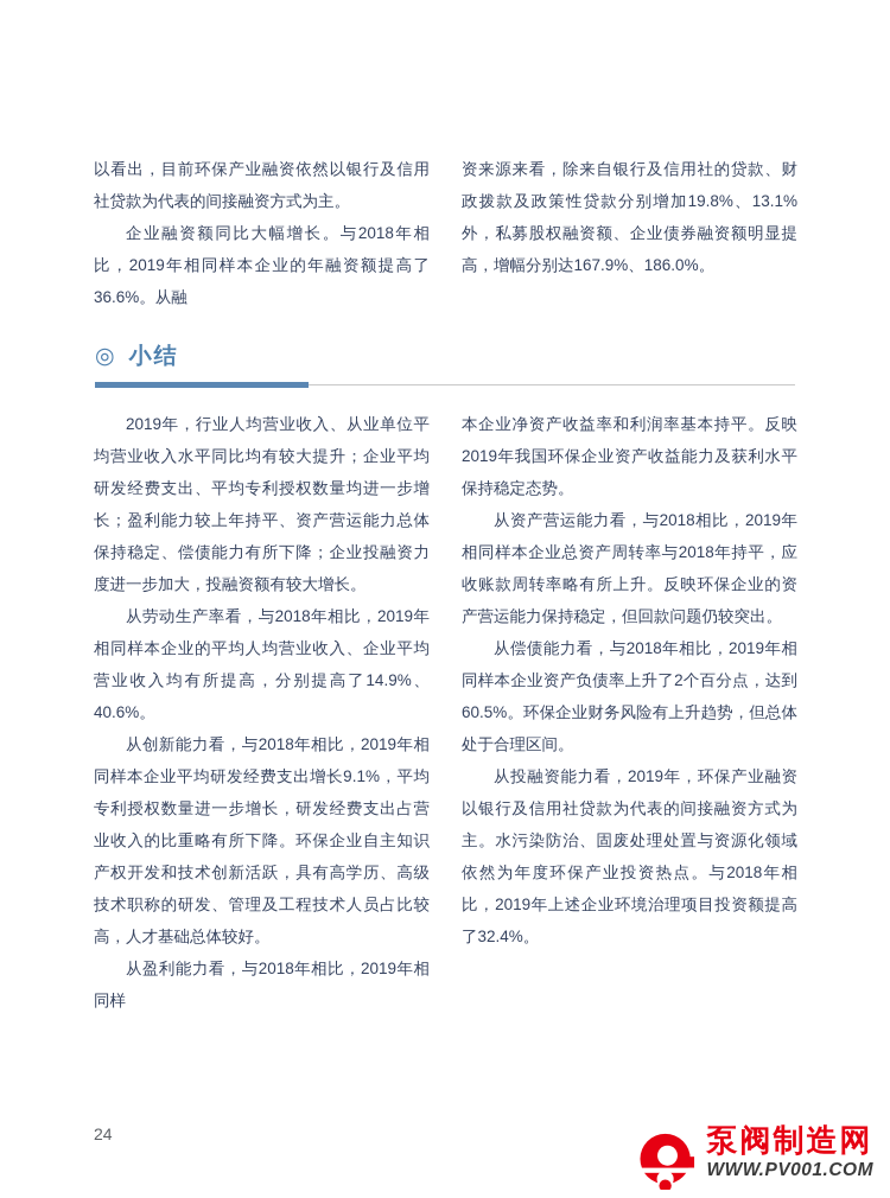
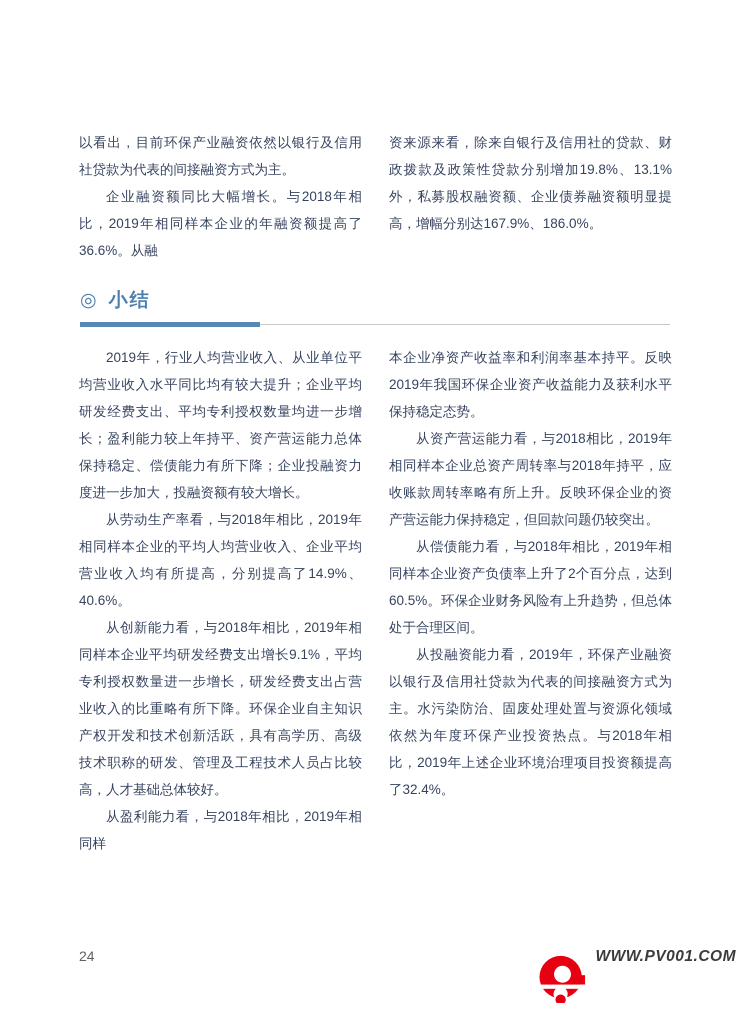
  以看出，目前环保产业融资依然以银行及信用社贷款为代表的间接融资方式为主。
  企业融资额同比大幅增长。与2018年相比，2019年相同样本企业的年融资额提高了36.6%。从融
  资来源来看，除来自银行及信用社的贷款、财政拨款及政策性贷款分别增加19.8%、13.1%外，私募股权融资额、企业债券融资额明显提高，增幅分别达167.9%、186.0%。
  ◎
  小结
  2019年，行业人均营业收入、从业单位平均营业收入水平同比均有较大提升；企业平均研发经费支出、平均专利授权数量均进一步增长；盈利能力较上年持平、资产营运能力总体保持稳定、偿债能力有所下降；企业投融资力度进一步加大，投融资额有较大增长。
  从劳动生产率看，与2018年相比，2019年相同样本企业的平均人均营业收入、企业平均营业收入均有所提高，分别提高了14.9%、40.6%。
  从创新能力看，与2018年相比，2019年相同样本企业平均研发经费支出增长9.1%，平均专利授权数量进一步增长，研发经费支出占营业收入的比重略有所下降。环保企业自主知识产权开发和技术创新活跃，具有高学历、高级技术职称的研发、管理及工程技术人员占比较高，人才基础总体较好。
  从盈利能力看，与2018年相比，2019年相同样
  本企业净资产收益率和利润率基本持平。反映2019年我国环保企业资产收益能力及获利水平保持稳定态势。
  从资产营运能力看，与2018相比，2019年相同样本企业总资产周转率与2018年持平，应收账款周转率略有所上升。反映环保企业的资产营运能力保持稳定，但回款问题仍较突出。
  从偿债能力看，与2018年相比，2019年相同样本企业资产负债率上升了2个百分点，达到60.5%。环保企业财务风险有上升趋势，但总体处于合理区间。
  从投融资能力看，2019年，环保产业融资以银行及信用社贷款为代表的间接融资方式为主。水污染防治、固废处理处置与资源化领域依然为年度环保产业投资热点。与2018年相比，2019年上述企业环境治理项目投资额提高了32.4%。
  24
- 泵阀制造网
  WWW.PV001.COM
